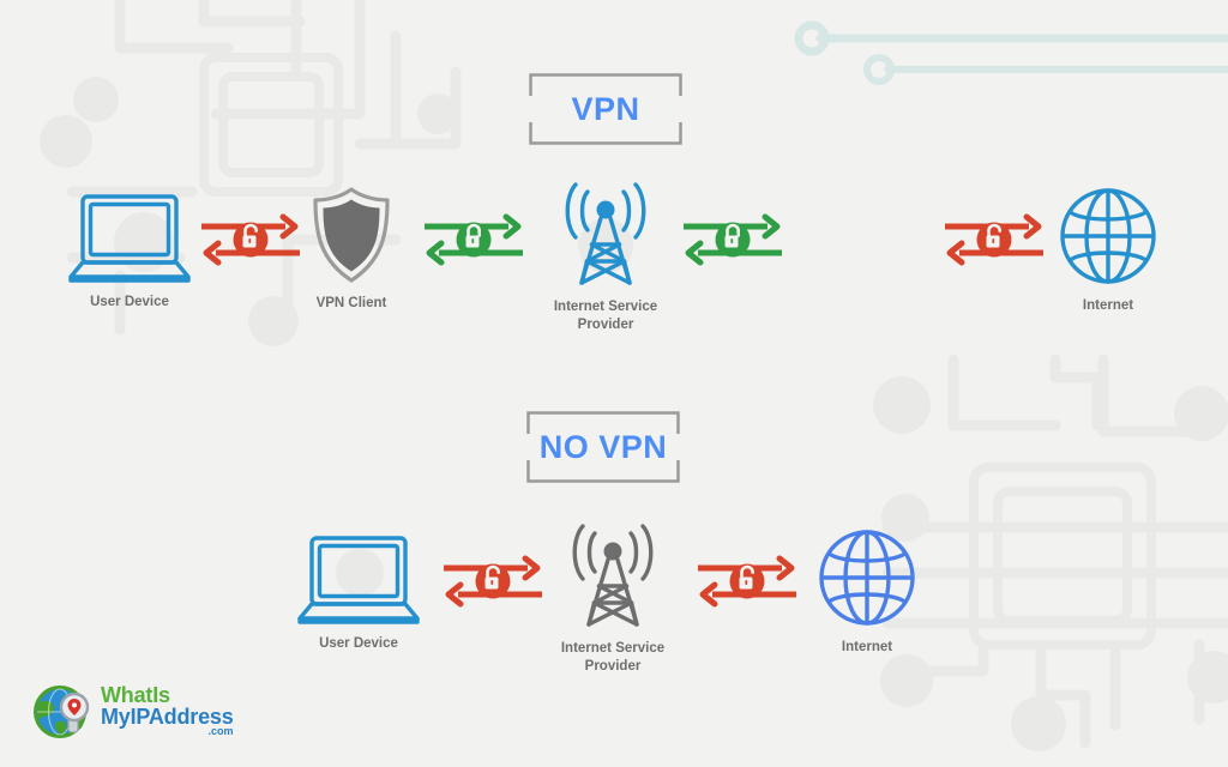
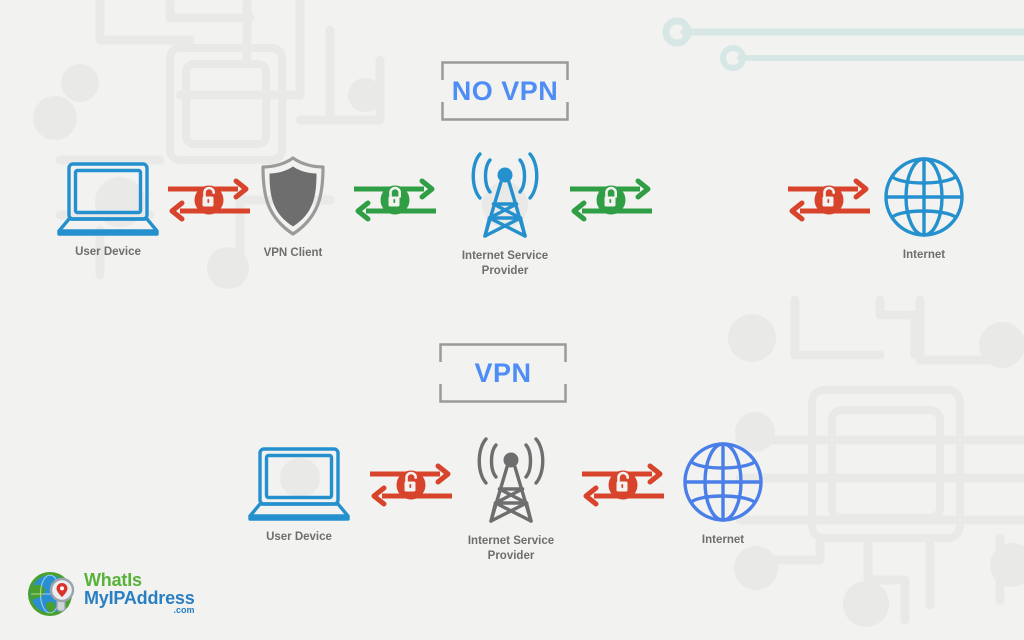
- VPN
+ NO VPN
  User Device
  VPN Client
  Internet Service
  Provider
  Internet
- NO VPN
+ VPN
  User Device
  Internet Service
  Provider
  Internet
  WhatIs
  MyIPAddress
  .com
